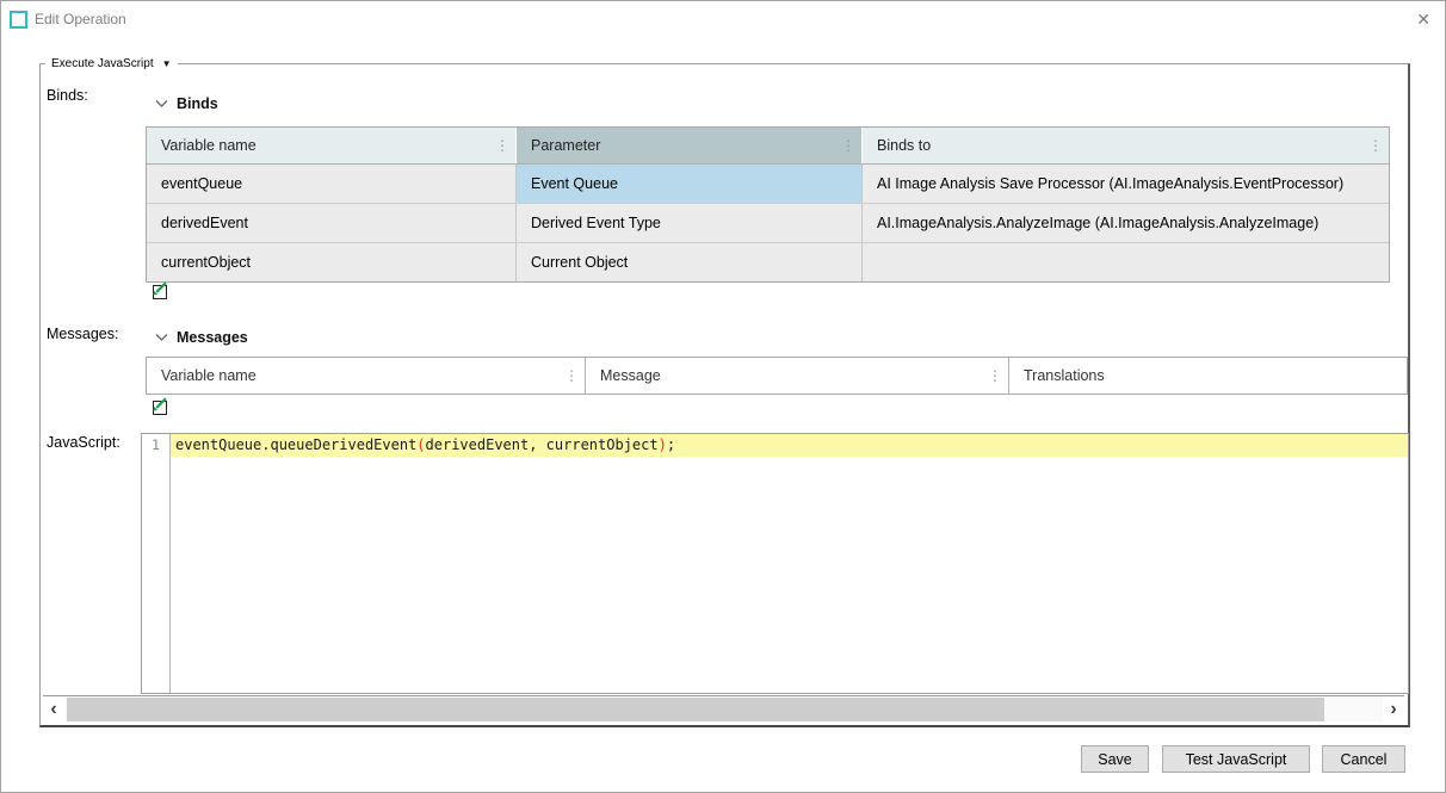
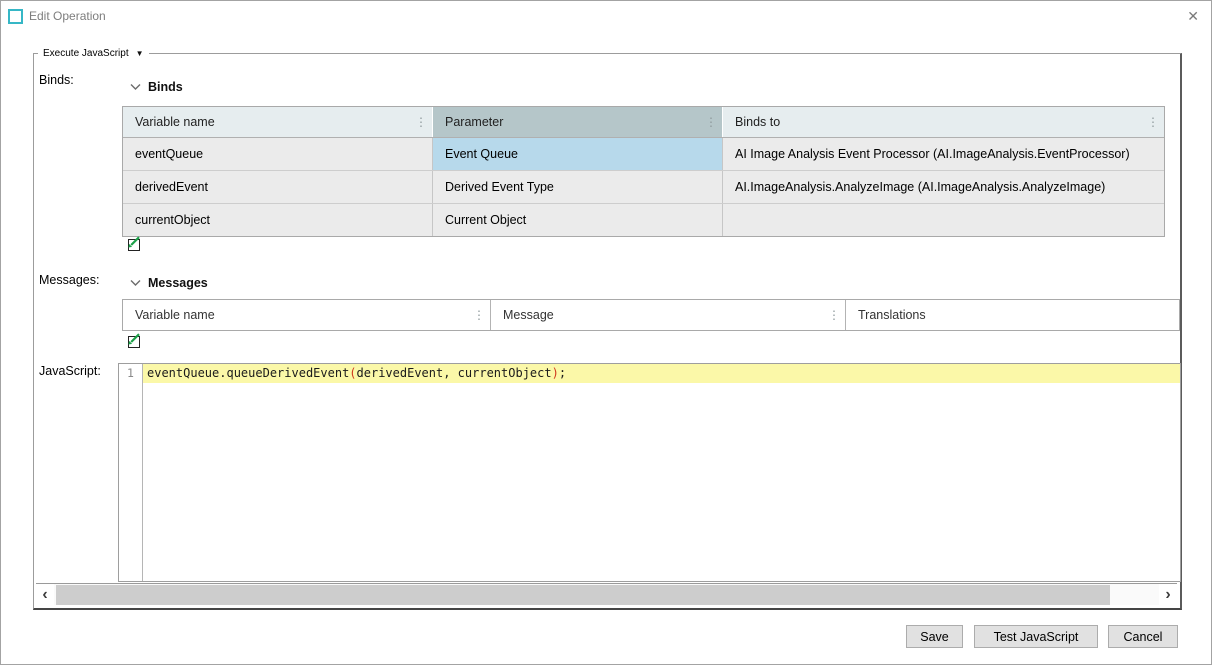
  Edit Operation
  ✕
  Execute JavaScript
  ▼
  Binds:
  Messages:
  JavaScript:
  Binds
  Variable name
  ⋮
  Parameter
  ⋮
  Binds to
  ⋮
  eventQueue
  Event Queue
- AI Image Analysis Save Processor (AI.ImageAnalysis.EventProcessor)
+ AI Image Analysis Event Processor (AI.ImageAnalysis.EventProcessor)
  derivedEvent
  Derived Event Type
  AI.ImageAnalysis.AnalyzeImage (AI.ImageAnalysis.AnalyzeImage)
  currentObject
  Current Object
  Messages
  Variable name
  ⋮
  Message
  ⋮
  Translations
  1
  eventQueue.queueDerivedEvent(derivedEvent, currentObject);
  ‹
  ›
  Save
  Test JavaScript
  Cancel
